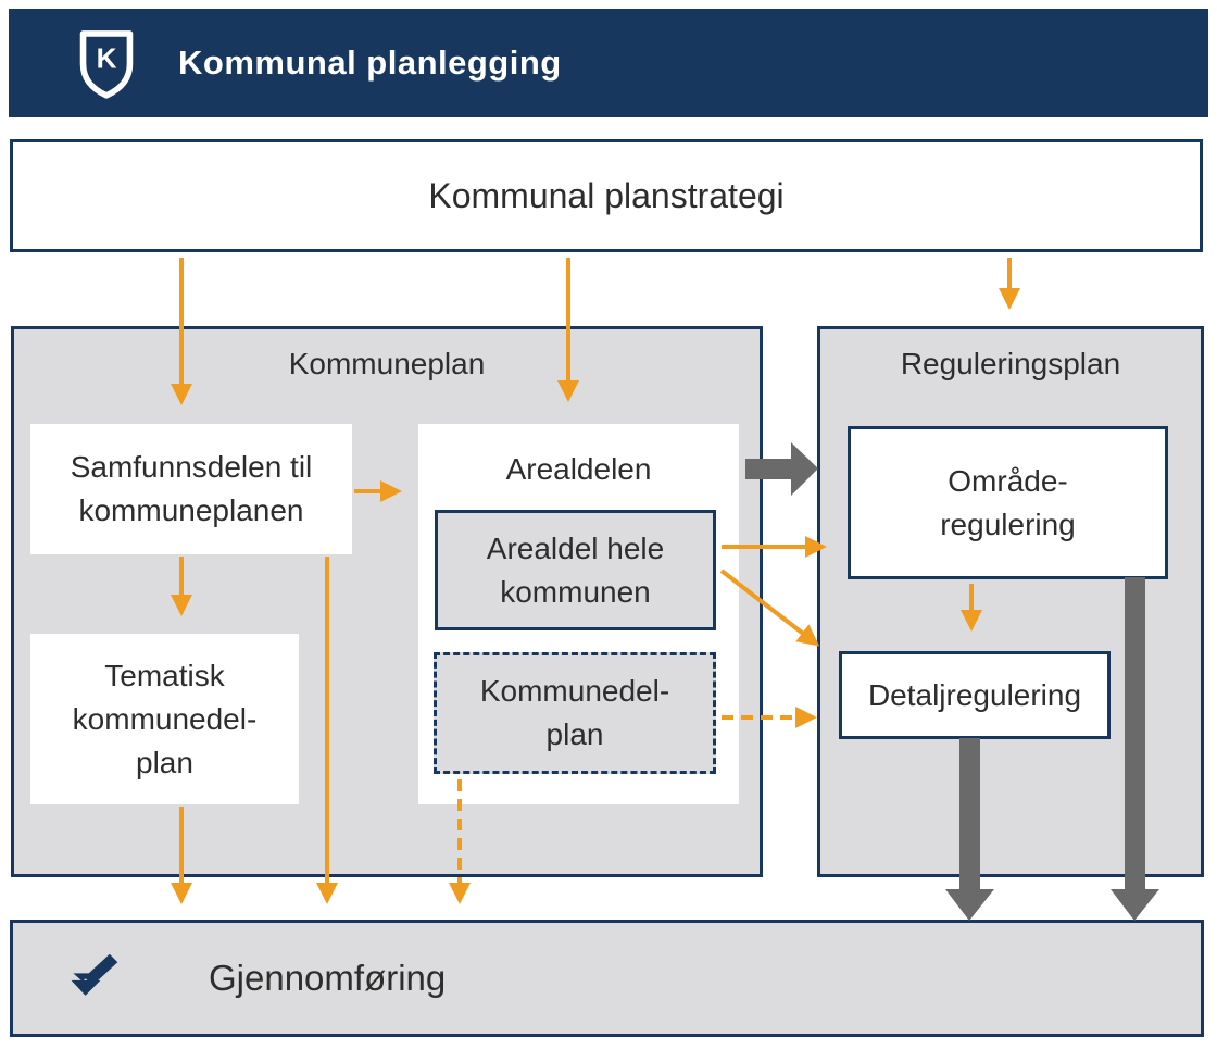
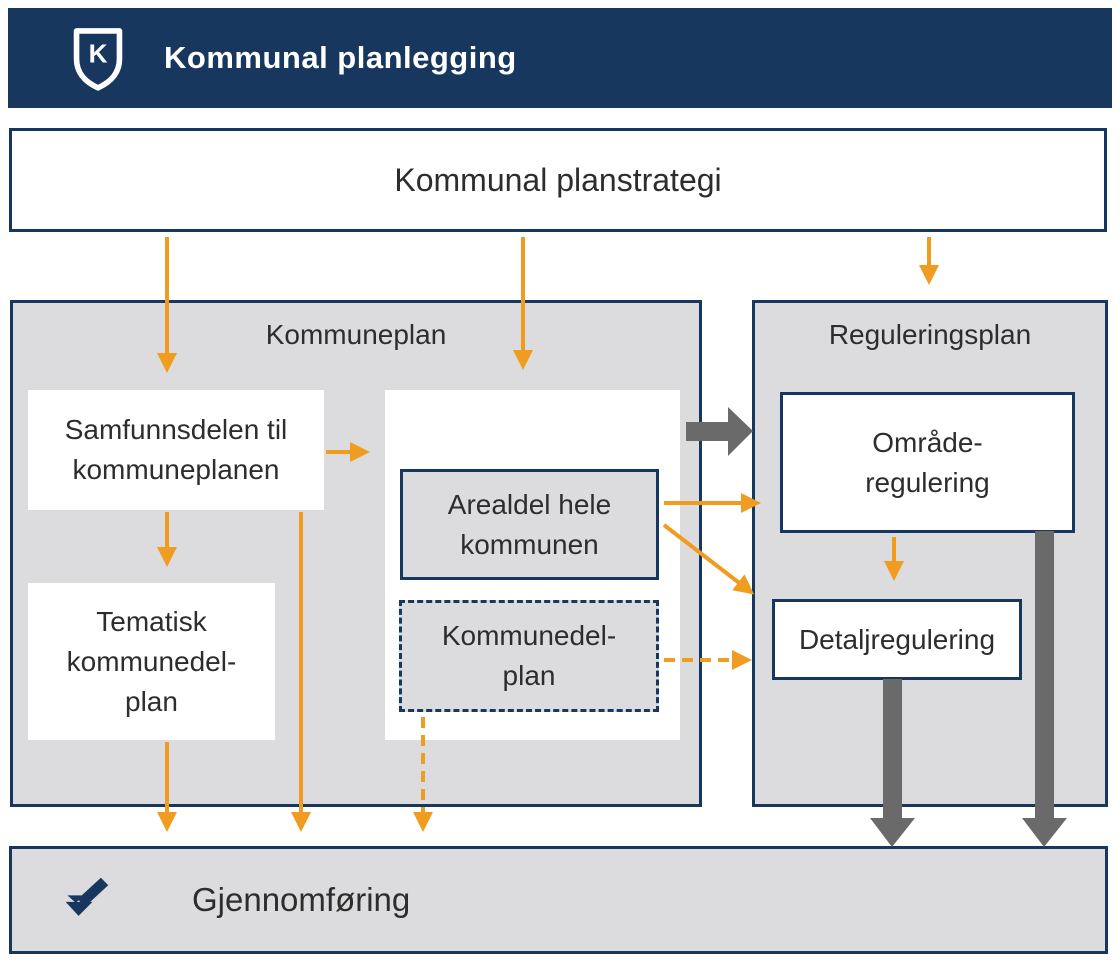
  K
  Kommunal planlegging
  Kommunal planstrategi
  Kommuneplan
  Samfunnsdelen til
  kommuneplanen
- Arealdelen
  Arealdel hele
  kommunen
  Kommunedel-
  plan
  Tematisk
  kommunedel-
  plan
  Reguleringsplan
  Område-
  regulering
  Detaljregulering
  Gjennomføring
